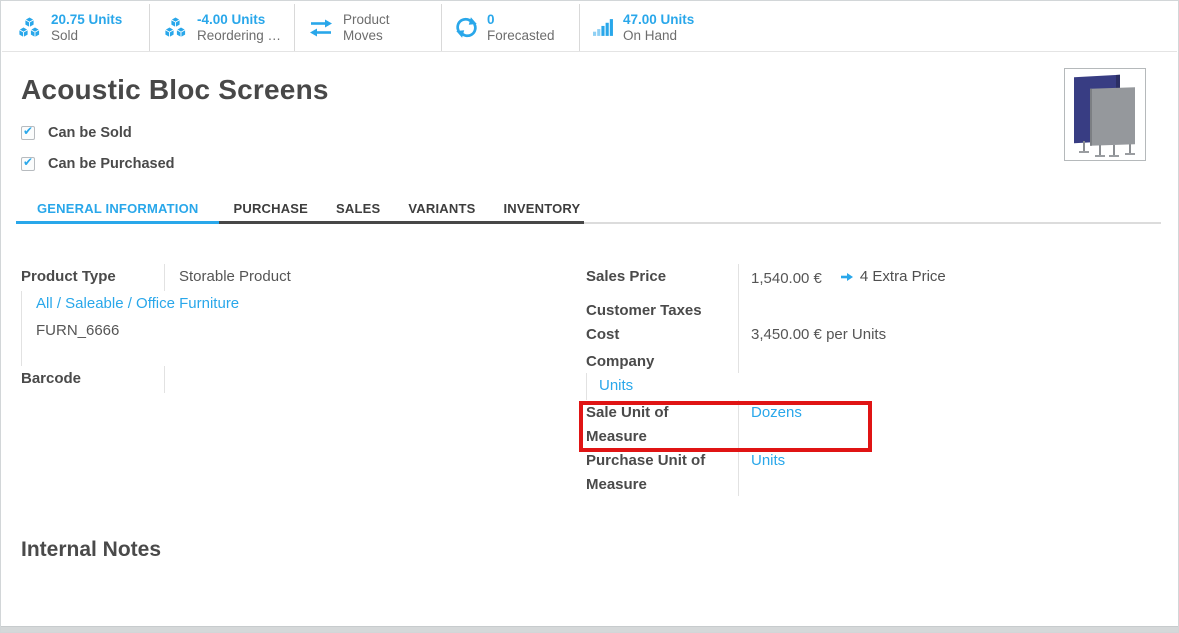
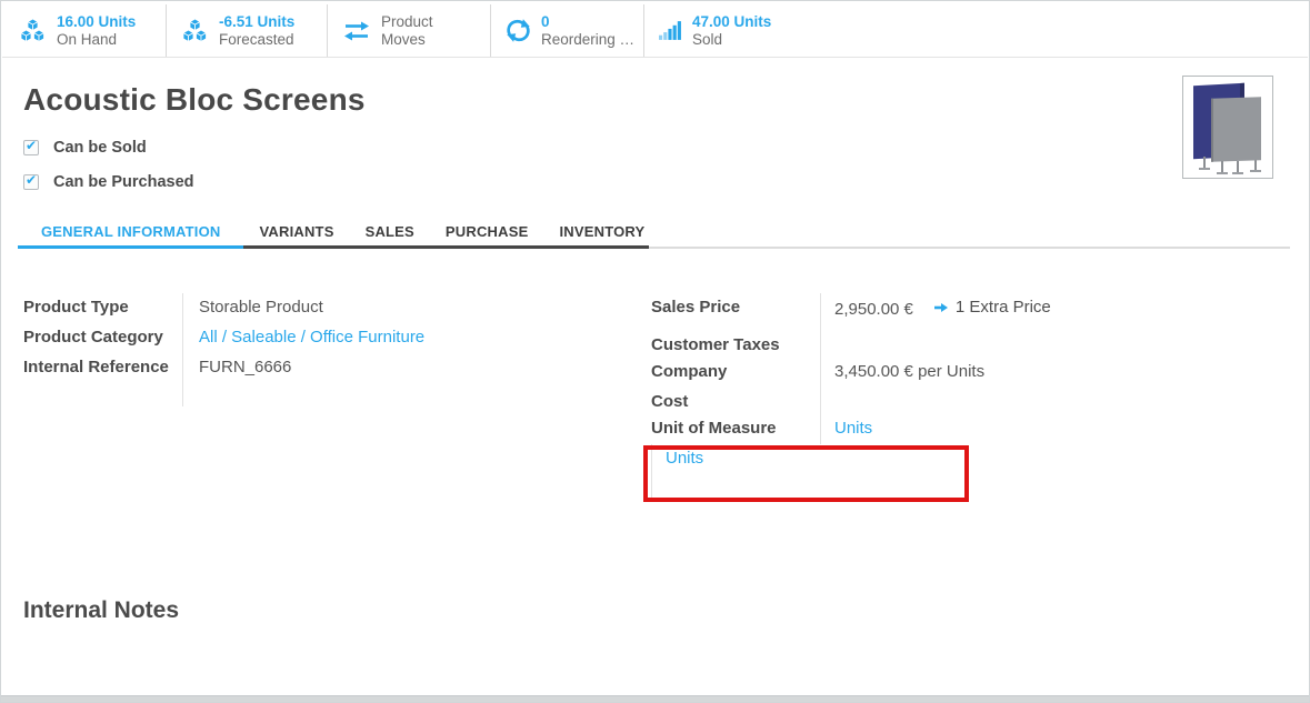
- 20.75 Units
+ 16.00 Units
- Sold
+ On Hand
- -4.00 Units
+ -6.51 Units
- Reordering …
+ Forecasted
  Product
  Moves
  0
- Forecasted
+ Reordering …
  47.00 Units
- On Hand
+ Sold
  Acoustic Bloc Screens
  ✔
  Can be Sold
  ✔
  Can be Purchased
  GENERAL INFORMATION
- PURCHASE
+ VARIANTS
  SALES
- VARIANTS
+ PURCHASE
  INVENTORY
  Product Type
  Storable Product
+ Product Category
  All / Saleable / Office Furniture
+ Internal Reference
  FURN_6666
- Barcode
  Sales Price
- 1,540.00 €
+ 2,950.00 €
- 4 Extra Price
+ 1 Extra Price
  Customer Taxes
- Cost
+ Company
  3,450.00 € per Units
- Company
+ Cost
+ Unit of Measure
  Units
- Sale Unit of Measure
- Dozens
- Purchase Unit of Measure
  Units
  Internal Notes
